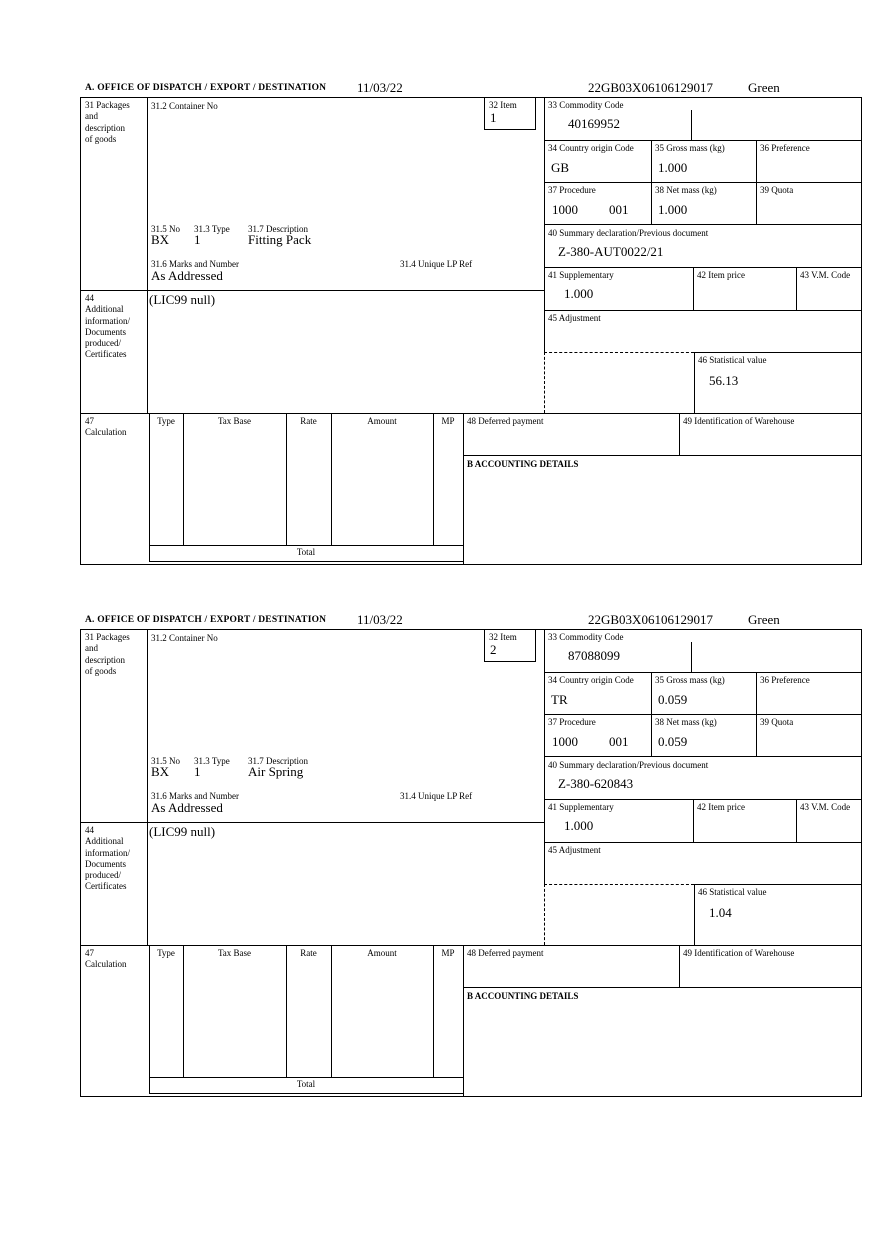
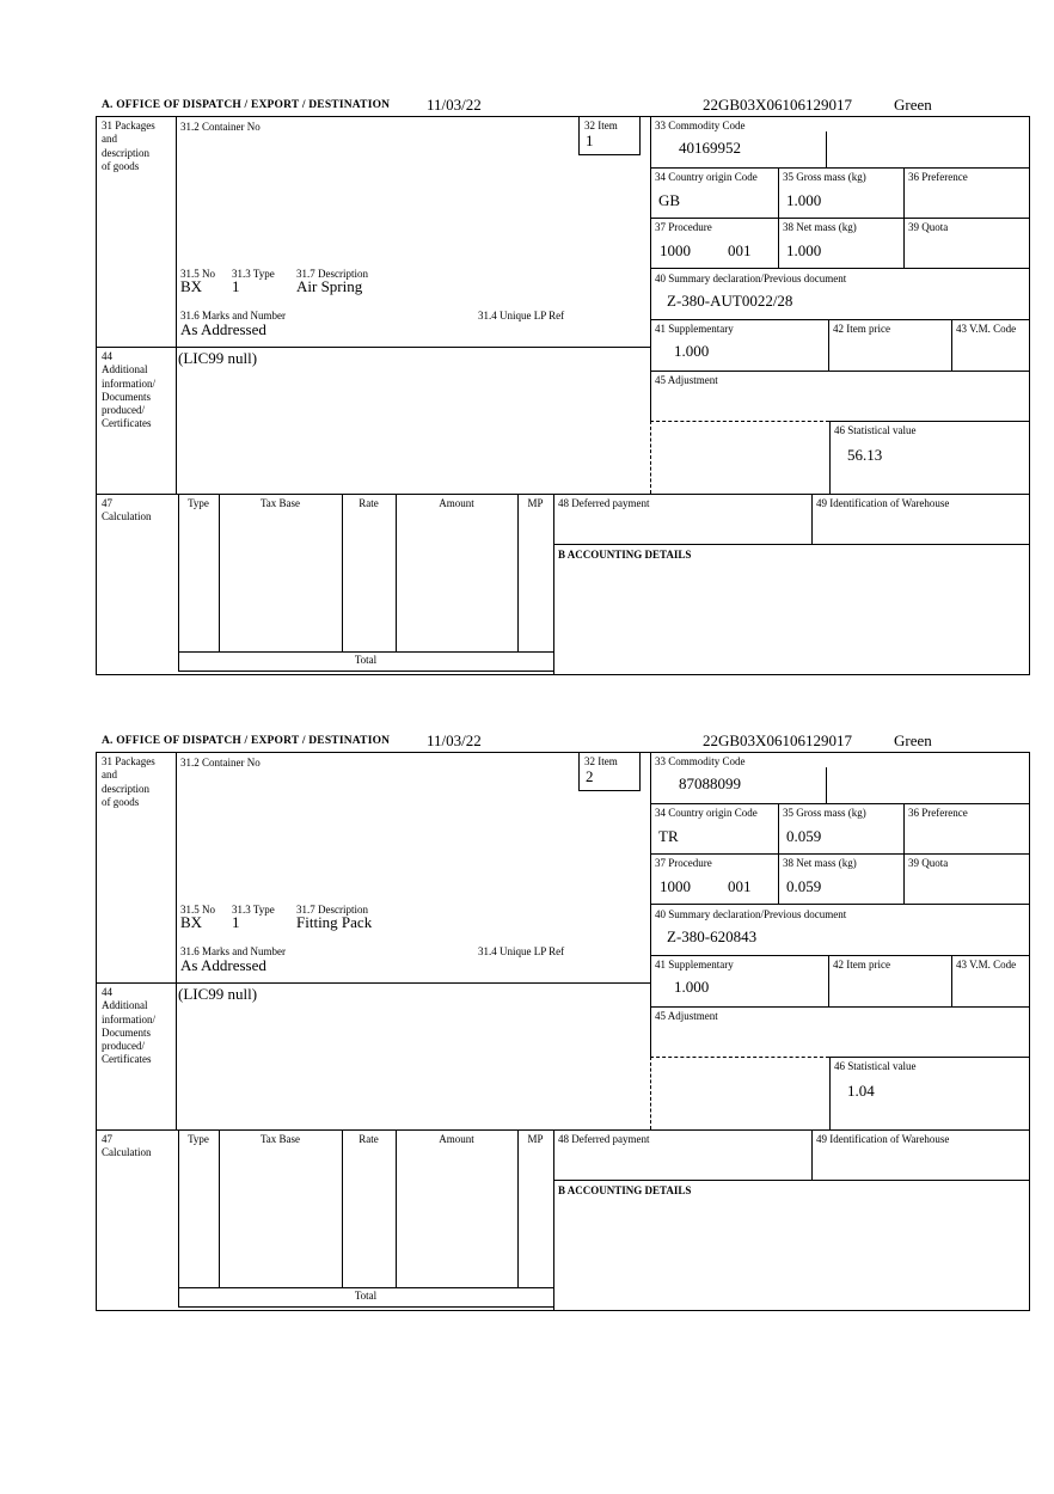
  A. OFFICE OF DISPATCH / EXPORT / DESTINATION
  11/03/22
  22GB03X06106129017
  Green
  31 Packages
  and
  description
  of goods
  31.2 Container No
  32 Item
  1
  33 Commodity Code
  40169952
  34 Country origin Code
  GB
  35 Gross mass (kg)
  1.000
  36 Preference
  37 Procedure
  1000
  001
  38 Net mass (kg)
  1.000
  39 Quota
  40 Summary declaration/Previous document
- Z-380-AUT0022/21
+ Z-380-AUT0022/28
  41 Supplementary
  1.000
  42 Item price
  43 V.M. Code
  45 Adjustment
  46 Statistical value
  56.13
  31.5 No
  31.3 Type
  31.7 Description
  BX
  1
- Fitting Pack
+ Air Spring
  31.6 Marks and Number
  31.4 Unique LP Ref
  As Addressed
  44
  Additional
  information/
  Documents
  produced/
  Certificates
  (LIC99 null)
  47
  Calculation
  Type
  Tax Base
  Rate
  Amount
  MP
  Total
  48 Deferred payment
  49 Identification of Warehouse
  B ACCOUNTING DETAILS
  A. OFFICE OF DISPATCH / EXPORT / DESTINATION
  11/03/22
  22GB03X06106129017
  Green
  31 Packages
  and
  description
  of goods
  31.2 Container No
  32 Item
  2
  33 Commodity Code
  87088099
  34 Country origin Code
  TR
  35 Gross mass (kg)
  0.059
  36 Preference
  37 Procedure
  1000
  001
  38 Net mass (kg)
  0.059
  39 Quota
  40 Summary declaration/Previous document
  Z-380-620843
  41 Supplementary
  1.000
  42 Item price
  43 V.M. Code
  45 Adjustment
  46 Statistical value
  1.04
  31.5 No
  31.3 Type
  31.7 Description
  BX
  1
- Air Spring
+ Fitting Pack
  31.6 Marks and Number
  31.4 Unique LP Ref
  As Addressed
  44
  Additional
  information/
  Documents
  produced/
  Certificates
  (LIC99 null)
  47
  Calculation
  Type
  Tax Base
  Rate
  Amount
  MP
  Total
  48 Deferred payment
  49 Identification of Warehouse
  B ACCOUNTING DETAILS
